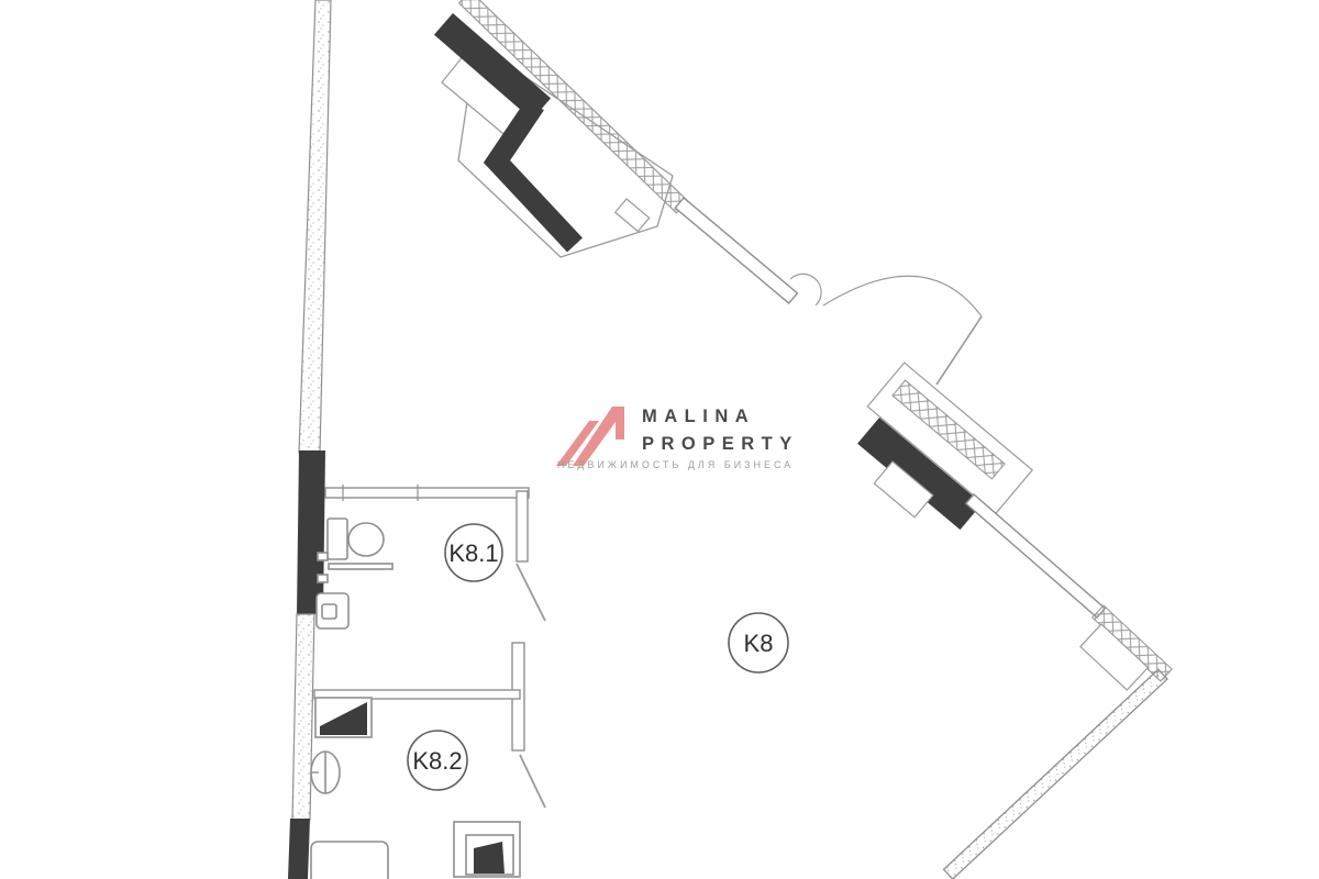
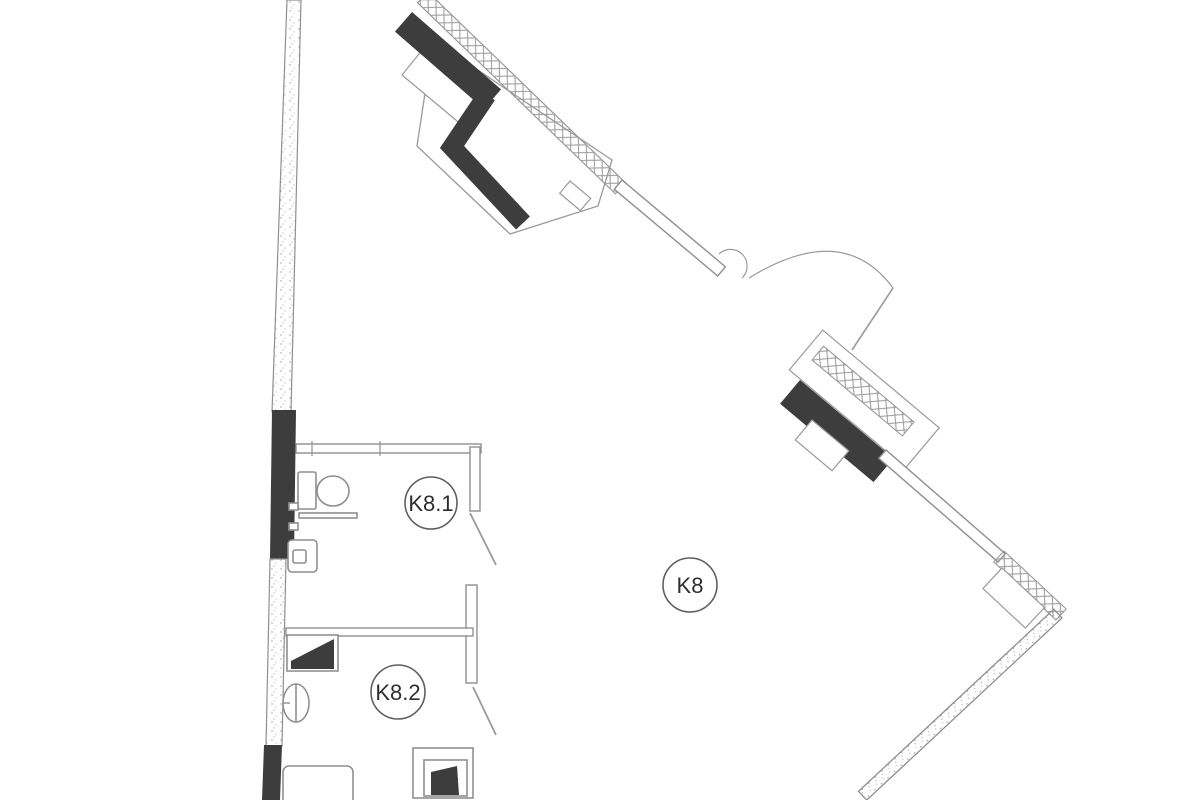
  K8
  K8.1
  K8.2
- MALINA
- PROPERTY
- НЕДВИЖИМОСТЬ ДЛЯ БИЗНЕСА
